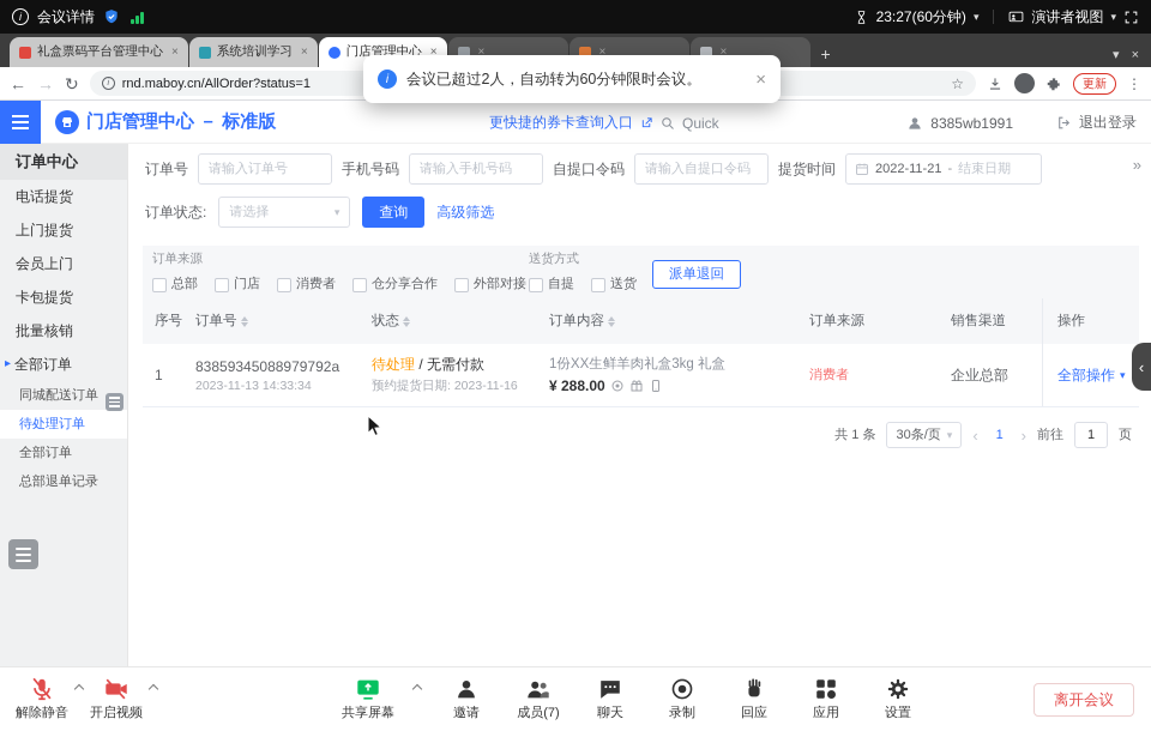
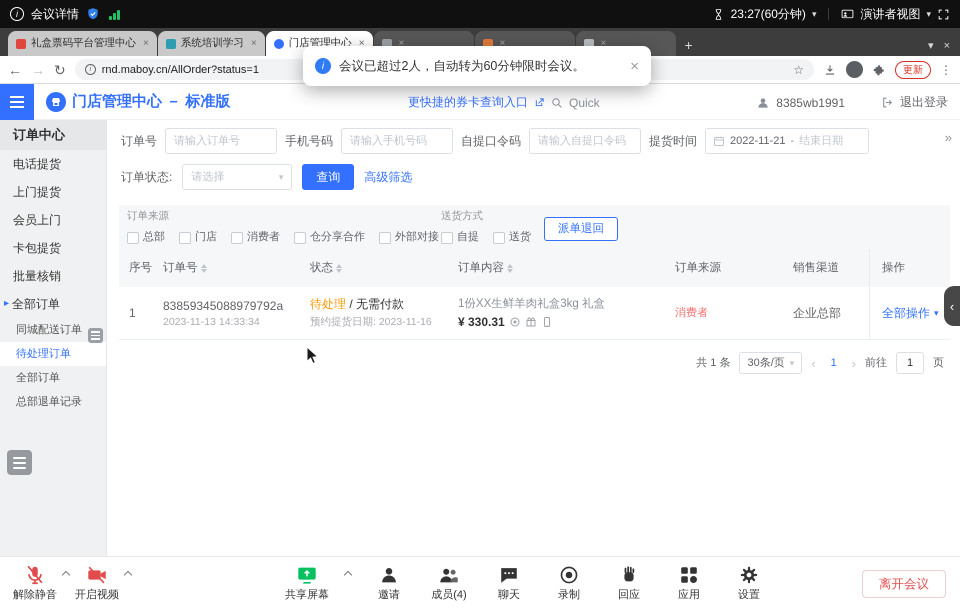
  i
  会议详情
  23:27(60分钟)
  ▾
  演讲者视图
  ▾
  礼盒票码平台管理中心
  ×
  系统培训学习
  ×
  门店管理中心
  ×
  ×
  ×
  ×
  +
  ▾
  ×
  ←
  →
  ↻
  rnd.maboy.cn/AllOrder?status=1
  ☆
  更新
  ⋮
  i
  会议已超过2人，自动转为60分钟限时会议。
  ×
  门店管理中心 － 标准版
  更快捷的券卡查询入口
  Quick
  8385wb1991
  退出登录
  订单中心
  电话提货
  上门提货
  会员上门
  卡包提货
  批量核销
  ▸
  全部订单
  同城配送订单
  待处理订单
  全部订单
  总部退单记录
  订单号
  请输入订单号
  手机号码
  请输入手机号码
  自提口令码
  请输入自提口令码
  提货时间
  2022-11-21
  -
  结束日期
  »
  订单状态:
  请选择
  ▾
  查询
  高级筛选
  订单来源
  总部
  门店
  消费者
  仓分享合作
  外部对接
  送货方式
  自提
  送货
  派单退回
  序号
  订单号
  状态
  订单内容
  订单来源
  销售渠道
  操作
  1
  83859345088979792a
  2023-11-13 14:33:34
  待处理 / 无需付款
  预约提货日期: 2023-11-16
  1份XX生鲜羊肉礼盒3kg 礼盒
- ¥ 288.00
+ ¥ 330.31
  消费者
  企业总部
  全部操作
  ▾
  共 1 条
  30条/页
  ▾
  ‹
  1
  ›
  前往
  1
  页
  ‹
  解除静音
  开启视频
  共享屏幕
  邀请
- 成员(7)
+ 成员(4)
  聊天
  录制
  回应
  应用
  设置
  离开会议
